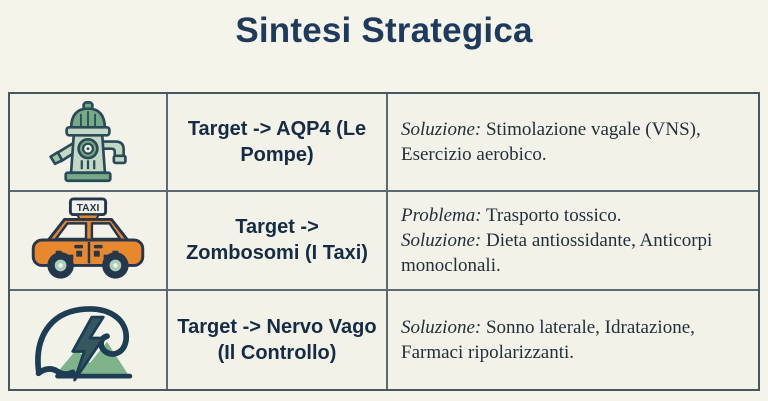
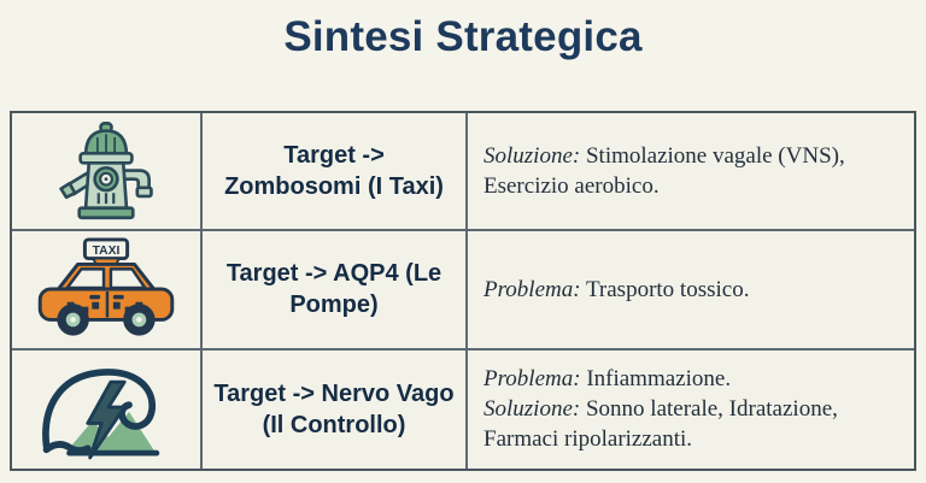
  Sintesi Strategica
- Target -> AQP4 (Le Pompe)
+ Target -> Zombosomi (I Taxi)
  Soluzione: Stimolazione vagale (VNS), Esercizio aerobico.
  TAXI
- Target -> Zombosomi (I Taxi)
+ Target -> AQP4 (Le Pompe)
  Problema: Trasporto tossico.
- Soluzione: Dieta antiossidante, Anticorpi monoclonali.
  Target -> Nervo Vago (Il Controllo)
+ Problema: Infiammazione.
  Soluzione: Sonno laterale, Idratazione, Farmaci ripolarizzanti.
